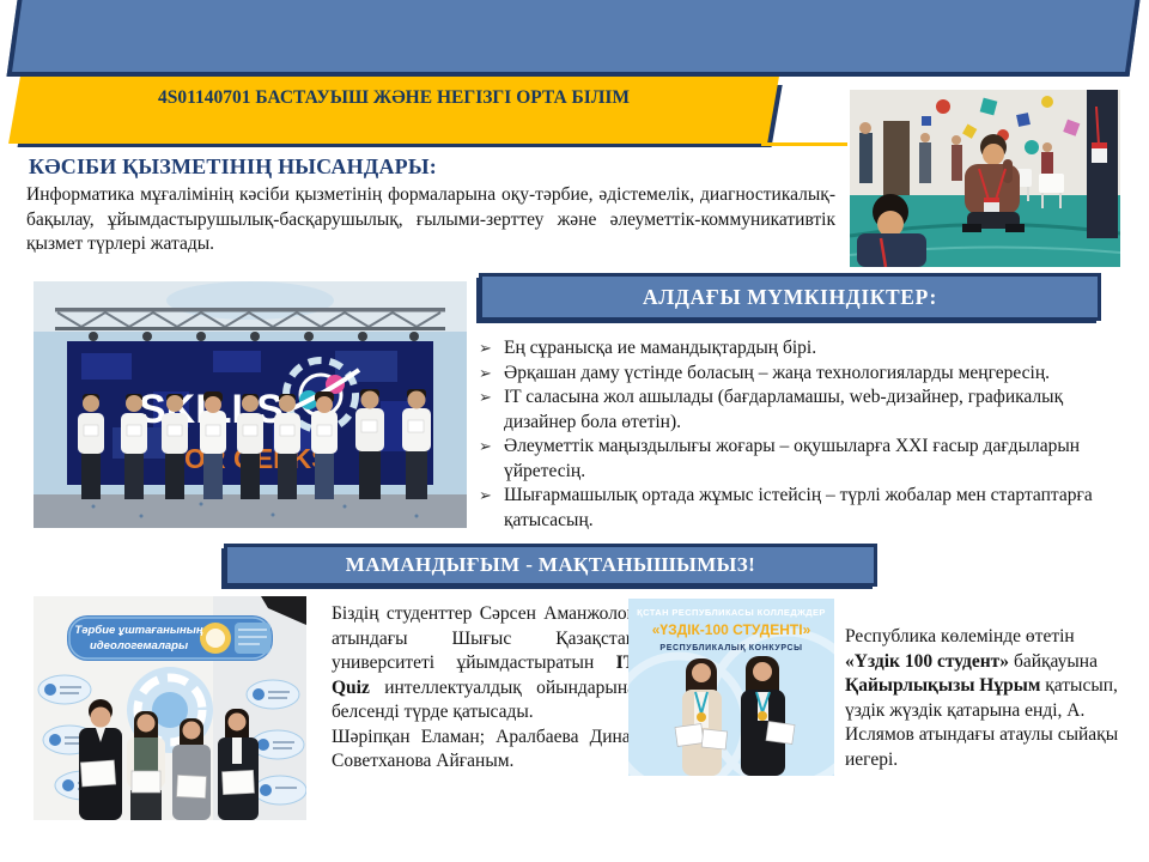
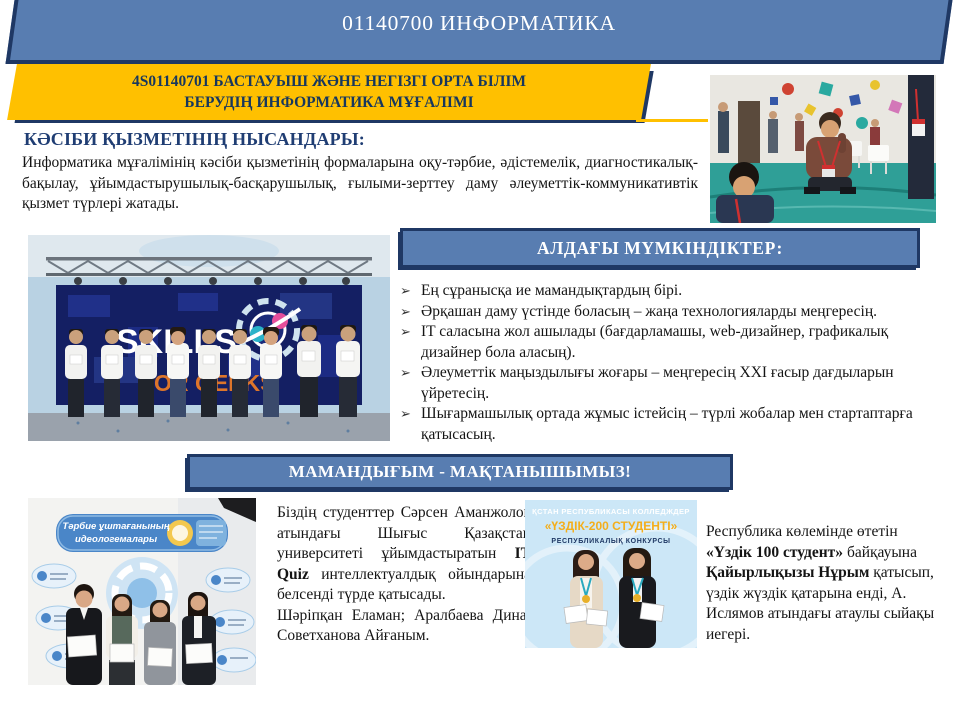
+ 01140700 ИНФОРМАТИКА
  4S01140701 БАСТАУЫШ ЖӘНЕ НЕГІЗГІ ОРТА БІЛІМ
+ БЕРУДІҢ ИНФОРМАТИКА МҰҒАЛІМІ
  КӘСІБИ ҚЫЗМЕТІНІҢ НЫСАНДАРЫ:
- Информатика мұғалімінің кәсіби қызметінің формаларына оқу-тәрбие, әдістемелік, диагностикалық-бақылау, ұйымдастырушылық-басқарушылық, ғылыми-зерттеу және әлеуметтік-коммуникативтік қызмет түрлері жатады.
+ Информатика мұғалімінің кәсіби қызметінің формаларына оқу-тәрбие, әдістемелік, диагностикалық-бақылау, ұйымдастырушылық-басқарушылық, ғылыми-зерттеу даму әлеуметтік-коммуникативтік қызмет түрлері жатады.
  АЛДАҒЫ МҮМКІНДІКТЕР:
  ➢
  Ең сұранысқа ие мамандықтардың бірі.
  ➢
  Әрқашан даму үстінде боласың – жаңа технологияларды меңгересің.
  ➢
- IT саласына жол ашылады (бағдарламашы, web-дизайнер, графикалық дизайнер бола өтетін).
+ IT саласына жол ашылады (бағдарламашы, web-дизайнер, графикалық дизайнер бола аласың).
  ➢
- Әлеуметтік маңыздылығы жоғары – оқушыларға XXI ғасыр дағдыларын үйретесің.
+ Әлеуметтік маңыздылығы жоғары – меңгересің XXI ғасыр дағдыларын үйретесің.
  ➢
  Шығармашылық ортада жұмыс істейсің – түрлі жобалар мен стартаптарға қатысасың.
  SKILS
  МАМАНДЫҒЫМ - МАҚТАНЫШЫМЫЗ!
  Тәрбие ұштағанының
  идеологемалары
  Біздің студенттер Сәрсен Аманжоло атындағы Шығыс Қазақста университеті ұйымдастыратын I Quiz интеллектуалдық ойындарын белсенді түрде қатысады.
  Шәріпқан Еламан; Аралбаева Дина Советханова Айғаным.
  ҚСТАН РЕСПУБЛИКАСЫ КОЛЛЕДЖДЕР
- «ҮЗДІК-100 СТУДЕНТІ»
+ «ҮЗДІК-200 СТУДЕНТІ»
  Республика көлемінде өтетін «Үздік 100 студент» байқауына Қайырлықызы Нұрым қатысып, үздік жүздік қатарына енді, А. Ислямов атындағы атаулы сыйақы иегері.
